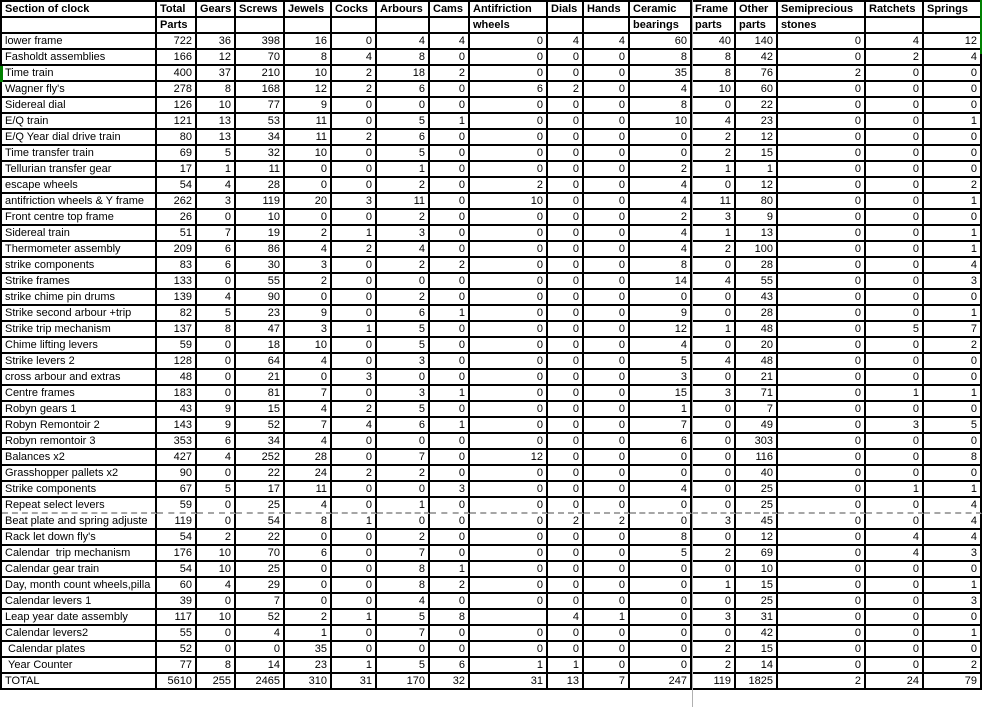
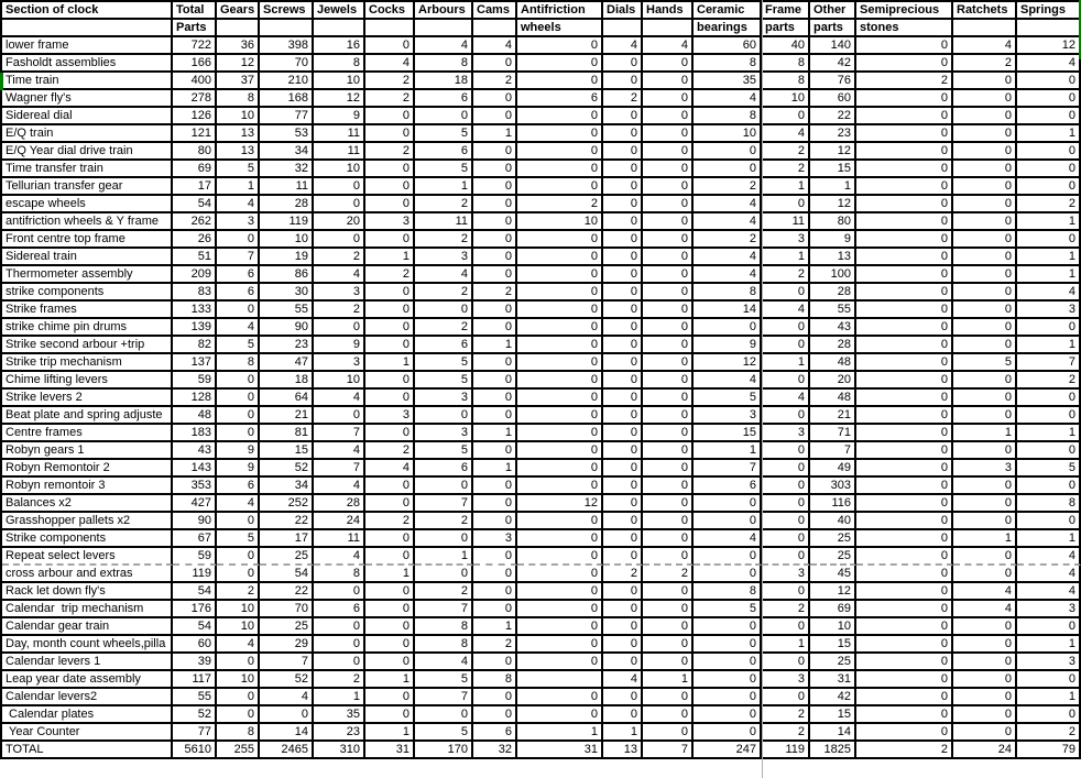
  Section of clock	Total	Gears	Screws	Jewels	Cocks	Arbours	Cams	Antifriction	Dials	Hands	Ceramic	Frame	Other	Semiprecious	Ratchets	Springs
  	Parts							wheels			bearings	parts	parts	stones
  lower frame	722	36	398	16	0	4	4	0	4	4	60	40	140	0	4	12
  Fasholdt assemblies	166	12	70	8	4	8	0	0	0	0	8	8	42	0	2	4
  Time train	400	37	210	10	2	18	2	0	0	0	35	8	76	2	0	0
  Wagner fly's	278	8	168	12	2	6	0	6	2	0	4	10	60	0	0	0
  Sidereal dial	126	10	77	9	0	0	0	0	0	0	8	0	22	0	0	0
  E/Q train	121	13	53	11	0	5	1	0	0	0	10	4	23	0	0	1
  E/Q Year dial drive train	80	13	34	11	2	6	0	0	0	0	0	2	12	0	0	0
  Time transfer train	69	5	32	10	0	5	0	0	0	0	0	2	15	0	0	0
  Tellurian transfer gear	17	1	11	0	0	1	0	0	0	0	2	1	1	0	0	0
  escape wheels	54	4	28	0	0	2	0	2	0	0	4	0	12	0	0	2
  antifriction wheels & Y frame	262	3	119	20	3	11	0	10	0	0	4	11	80	0	0	1
  Front centre top frame	26	0	10	0	0	2	0	0	0	0	2	3	9	0	0	0
  Sidereal train	51	7	19	2	1	3	0	0	0	0	4	1	13	0	0	1
  Thermometer assembly	209	6	86	4	2	4	0	0	0	0	4	2	100	0	0	1
  strike components	83	6	30	3	0	2	2	0	0	0	8	0	28	0	0	4
  Strike frames	133	0	55	2	0	0	0	0	0	0	14	4	55	0	0	3
  strike chime pin drums	139	4	90	0	0	2	0	0	0	0	0	0	43	0	0	0
  Strike second arbour +trip	82	5	23	9	0	6	1	0	0	0	9	0	28	0	0	1
  Strike trip mechanism	137	8	47	3	1	5	0	0	0	0	12	1	48	0	5	7
  Chime lifting levers	59	0	18	10	0	5	0	0	0	0	4	0	20	0	0	2
  Strike levers 2	128	0	64	4	0	3	0	0	0	0	5	4	48	0	0	0
- cross arbour and extras	48	0	21	0	3	0	0	0	0	0	3	0	21	0	0	0
+ Beat plate and spring adjuste	48	0	21	0	3	0	0	0	0	0	3	0	21	0	0	0
  Centre frames	183	0	81	7	0	3	1	0	0	0	15	3	71	0	1	1
  Robyn gears 1	43	9	15	4	2	5	0	0	0	0	1	0	7	0	0	0
  Robyn Remontoir 2	143	9	52	7	4	6	1	0	0	0	7	0	49	0	3	5
  Robyn remontoir 3	353	6	34	4	0	0	0	0	0	0	6	0	303	0	0	0
  Balances x2	427	4	252	28	0	7	0	12	0	0	0	0	116	0	0	8
  Grasshopper pallets x2	90	0	22	24	2	2	0	0	0	0	0	0	40	0	0	0
  Strike components	67	5	17	11	0	0	3	0	0	0	4	0	25	0	1	1
  Repeat select levers	59	0	25	4	0	1	0	0	0	0	0	0	25	0	0	4
- Beat plate and spring adjuste	119	0	54	8	1	0	0	0	2	2	0	3	45	0	0	4
+ cross arbour and extras	119	0	54	8	1	0	0	0	2	2	0	3	45	0	0	4
  Rack let down fly's	54	2	22	0	0	2	0	0	0	0	8	0	12	0	4	4
  Calendar trip mechanism	176	10	70	6	0	7	0	0	0	0	5	2	69	0	4	3
  Calendar gear train	54	10	25	0	0	8	1	0	0	0	0	0	10	0	0	0
  Day, month count wheels,pilla	60	4	29	0	0	8	2	0	0	0	0	1	15	0	0	1
  Calendar levers 1	39	0	7	0	0	4	0	0	0	0	0	0	25	0	0	3
  Leap year date assembly	117	10	52	2	1	5	8		4	1	0	3	31	0	0	0
  Calendar levers2	55	0	4	1	0	7	0	0	0	0	0	0	42	0	0	1
  Calendar plates	52	0	0	35	0	0	0	0	0	0	0	2	15	0	0	0
  Year Counter	77	8	14	23	1	5	6	1	1	0	0	2	14	0	0	2
  TOTAL	5610	255	2465	310	31	170	32	31	13	7	247	119	1825	2	24	79
